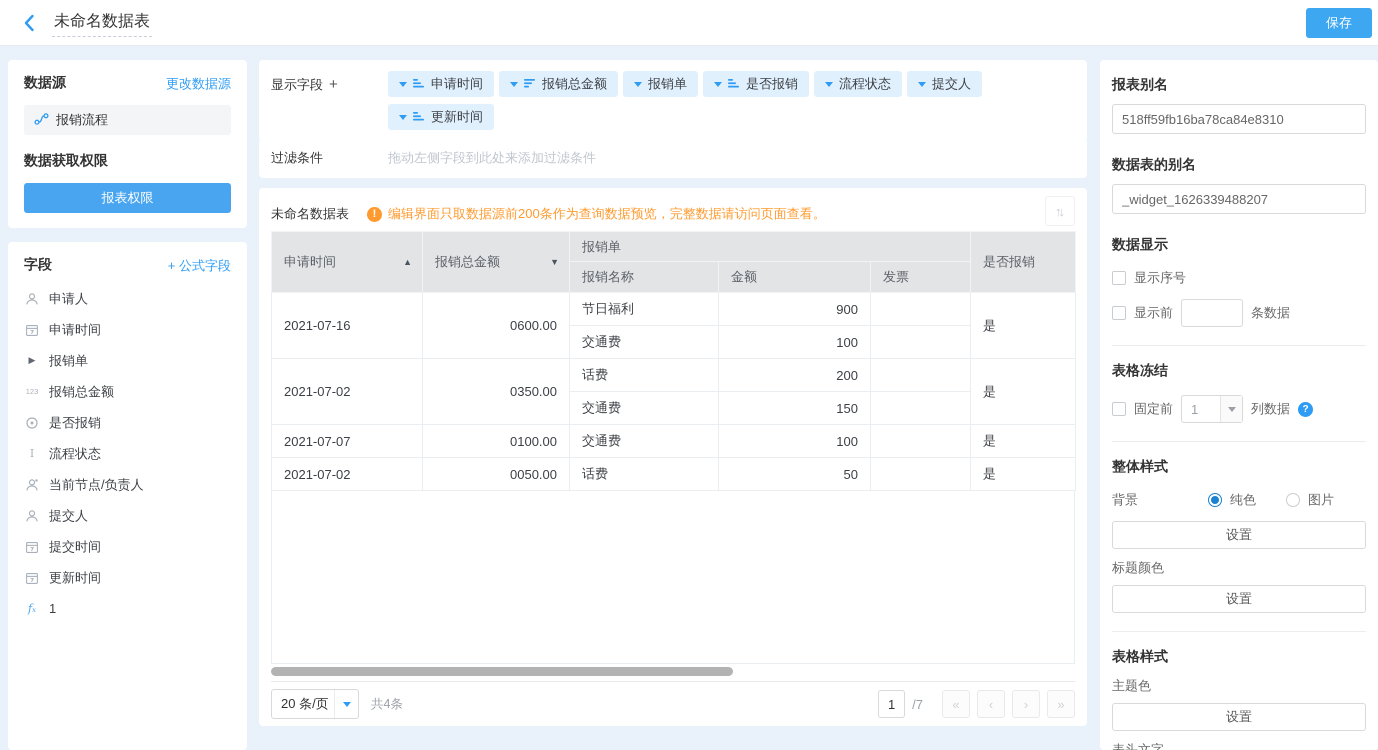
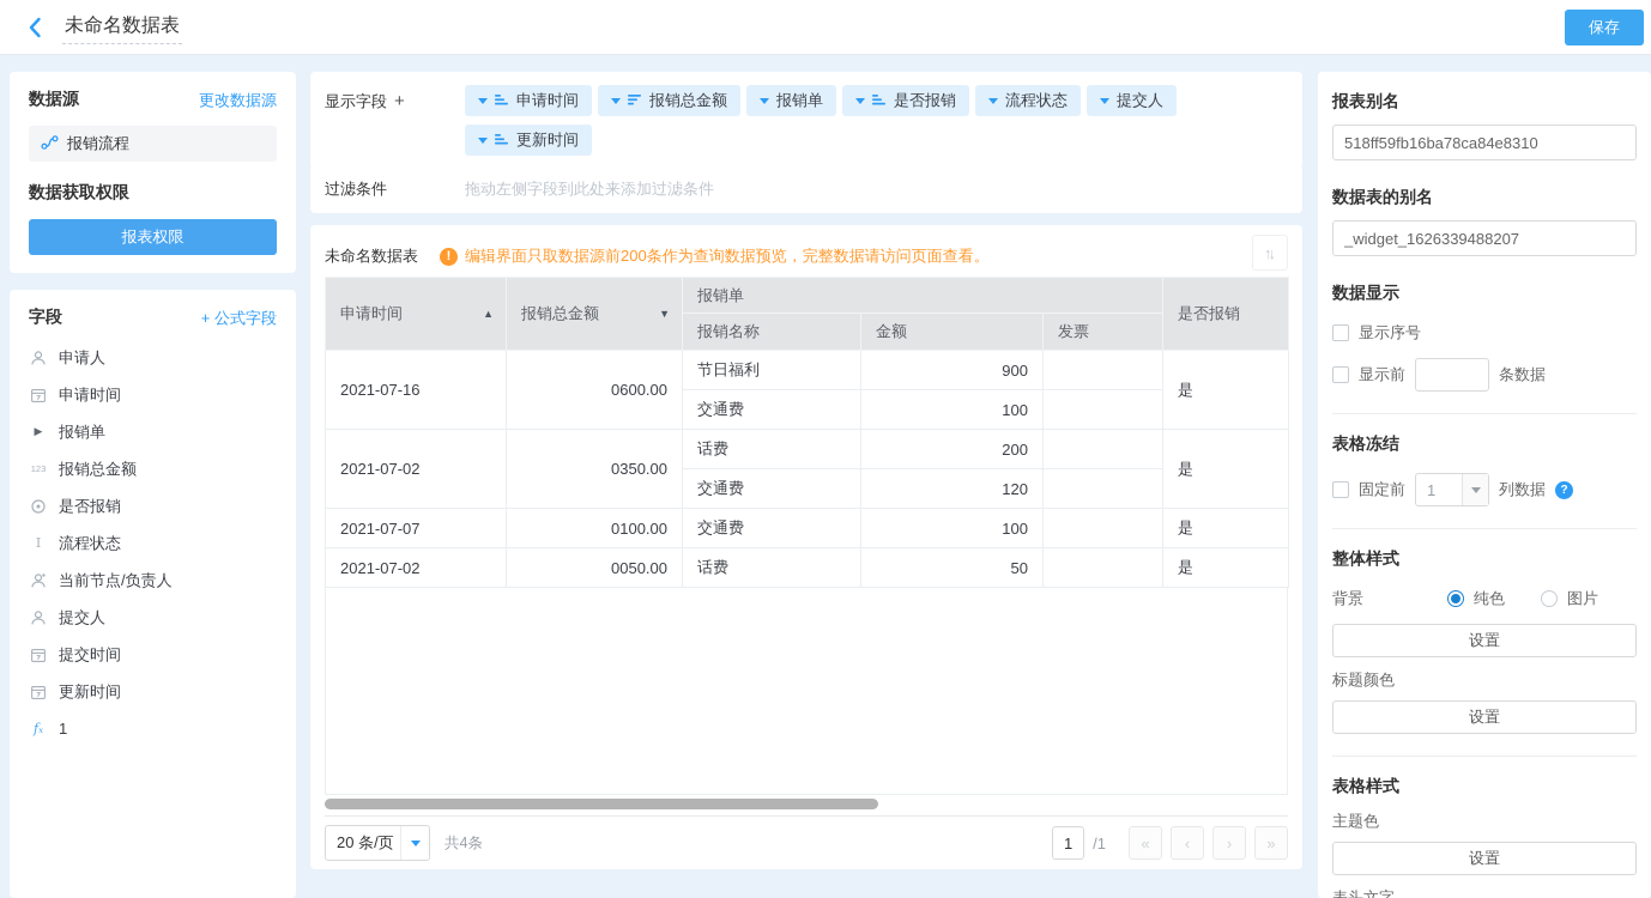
  未命名数据表
  保存
  数据源
  更改数据源
  报销流程
  数据获取权限
  报表权限
  字段
  + 公式字段
  申请人
  申请时间
  ▶
  报销单
  123
  报销总金额
  是否报销
  I
  流程状态
  当前节点/负责人
  提交人
  提交时间
  更新时间
  fx
  1
  显示字段 +
  申请时间
  报销总金额
  报销单
  是否报销
  流程状态
  提交人
  更新时间
  过滤条件
  拖动左侧字段到此处来添加过滤条件
  未命名数据表
  !
  编辑界面只取数据源前200条作为查询数据预览，完整数据请访问页面查看。
  ↑↓
  申请时间 ▲	报销总金额 ▼	报销单	是否报销
  报销名称	金额	发票
  2021-07-16	0600.00	节日福利	900		是
  交通费	100
  2021-07-02	0350.00	话费	200		是
- 交通费	150
+ 交通费	120
  2021-07-07	0100.00	交通费	100		是
  2021-07-02	0050.00	话费	50		是
  20 条/页
  共4条
  1
- /7
+ /1
  «
  ‹
  ›
  »
  报表别名
  518ff59fb16ba78ca84e8310
  数据表的别名
  _widget_1626339488207
  数据显示
  显示序号
  显示前
  条数据
  表格冻结
  固定前
  1
  列数据
  ?
  整体样式
  背景
  纯色
  图片
  设置
  标题颜色
  设置
  表格样式
  主题色
  设置
